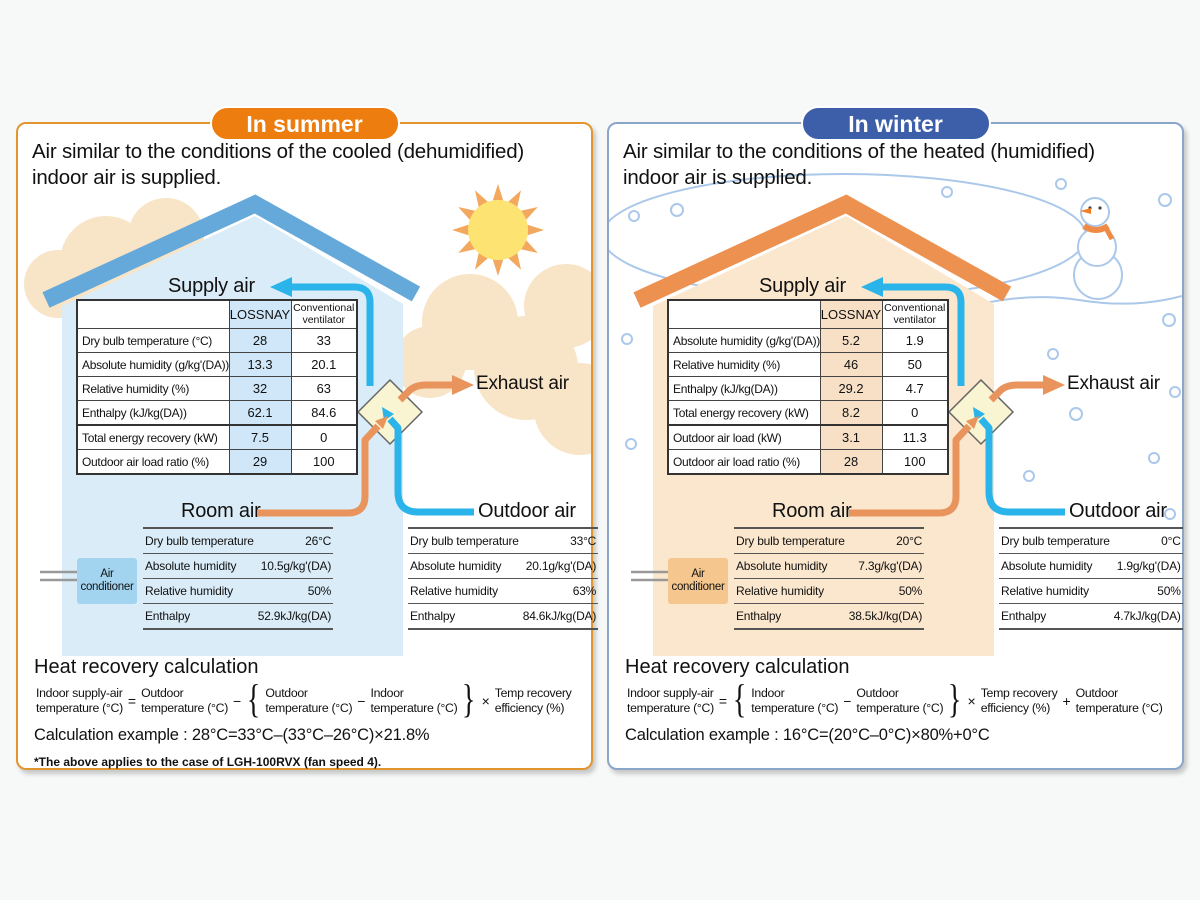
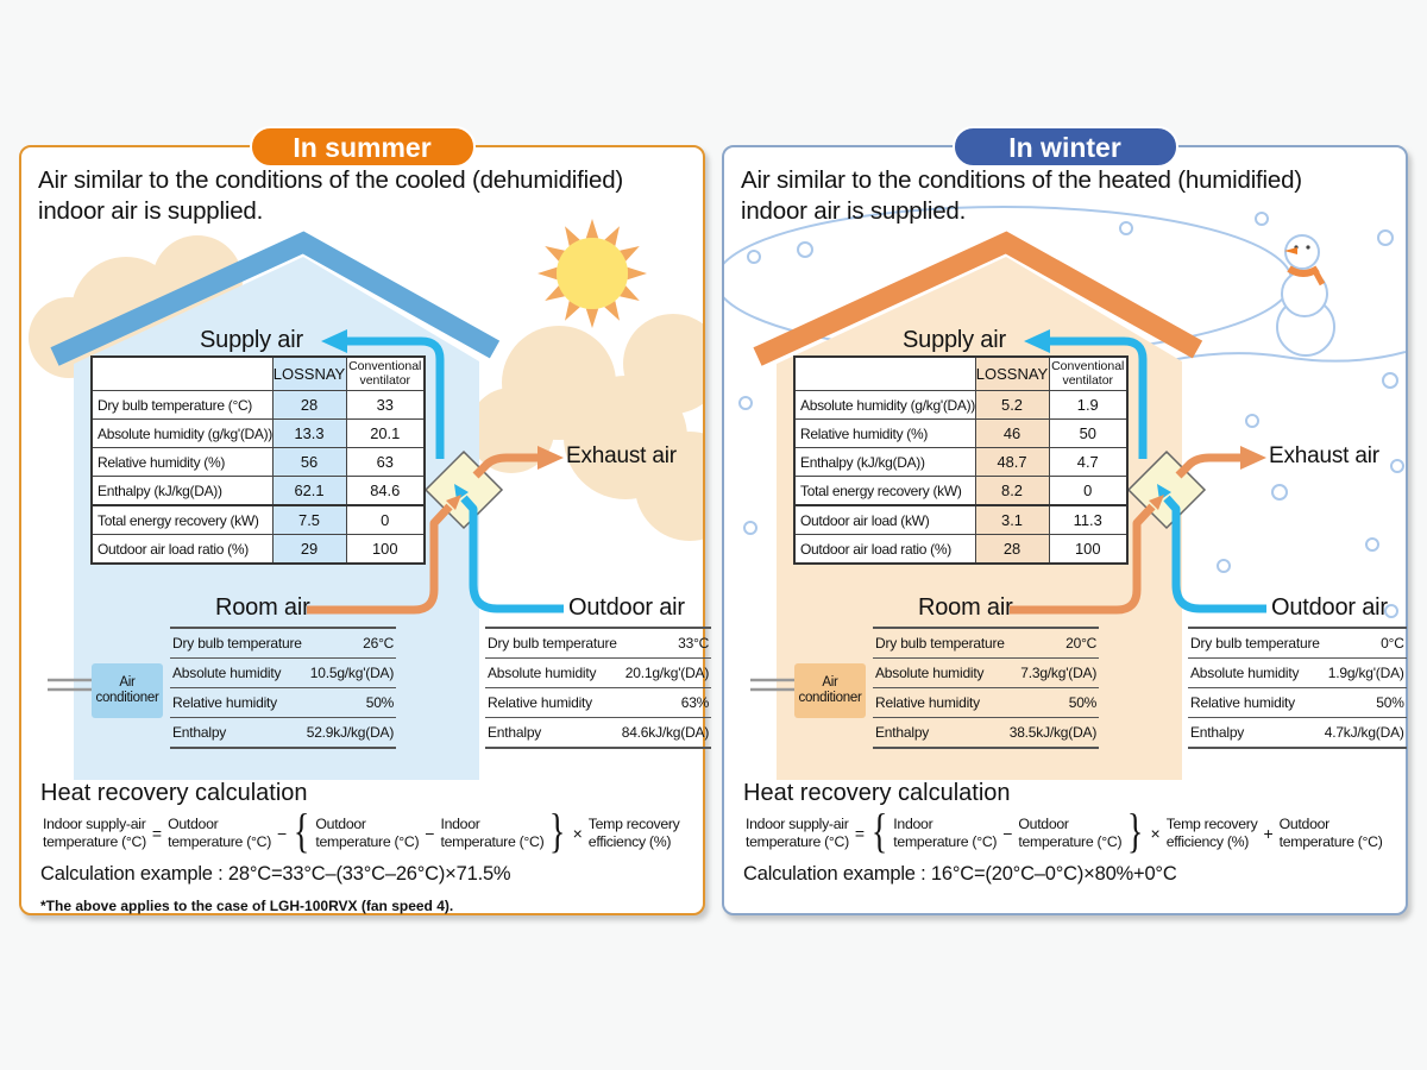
  In summer
  Air similar to the conditions of the cooled (dehumidified)
  indoor air is supplied.
  Supply air
  Exhaust air
  Room air
  Outdoor air
  	LOSSNAY	Conventional ventilator
  Dry bulb temperature (°C)	28	33
  Absolute humidity (g/kg'(DA))	13.3	20.1
- Relative humidity (%)	32	63
+ Relative humidity (%)	56	63
  Enthalpy (kJ/kg(DA))	62.1	84.6
  Total energy recovery (kW)	7.5	0
  Outdoor air load ratio (%)	29	100
  Dry bulb temperature	26°C
  Absolute humidity	10.5g/kg'(DA)
  Relative humidity	50%
  Enthalpy	52.9kJ/kg(DA)
  Dry bulb temperature	33°C
  Absolute humidity	20.1g/kg'(DA)
  Relative humidity	63%
  Enthalpy	84.6kJ/kg(DA)
  Air conditioner
  Heat recovery calculation
  Indoor supply-air
  temperature (°C)
  =
  Outdoor
  temperature (°C)
  −
  {
  Outdoor
  temperature (°C)
  −
  Indoor
  temperature (°C)
  }
  ×
  Temp recovery
  efficiency (%)
- Calculation example : 28°C=33°C–(33°C–26°C)×21.8%
+ Calculation example : 28°C=33°C–(33°C–26°C)×71.5%
  *The above applies to the case of LGH-100RVX (fan speed 4).
  In winter
  Air similar to the conditions of the heated (humidified)
  indoor air is supplied.
  Supply air
  Exhaust air
  Room air
  Outdoor air
  	LOSSNAY	Conventional ventilator
  Absolute humidity (g/kg'(DA))	5.2	1.9
  Relative humidity (%)	46	50
- Enthalpy (kJ/kg(DA))	29.2	4.7
+ Enthalpy (kJ/kg(DA))	48.7	4.7
  Total energy recovery (kW)	8.2	0
  Outdoor air load (kW)	3.1	11.3
  Outdoor air load ratio (%)	28	100
  Dry bulb temperature	20°C
  Absolute humidity	7.3g/kg'(DA)
  Relative humidity	50%
  Enthalpy	38.5kJ/kg(DA)
  Dry bulb temperature	0°C
  Absolute humidity	1.9g/kg'(DA)
  Relative humidity	50%
  Enthalpy	4.7kJ/kg(DA)
  Air conditioner
  Heat recovery calculation
  Indoor supply-air
  temperature (°C)
  =
  {
  Indoor
  temperature (°C)
  −
  Outdoor
  temperature (°C)
  }
  ×
  Temp recovery
  efficiency (%)
  +
  Outdoor
  temperature (°C)
  Calculation example : 16°C=(20°C–0°C)×80%+0°C
